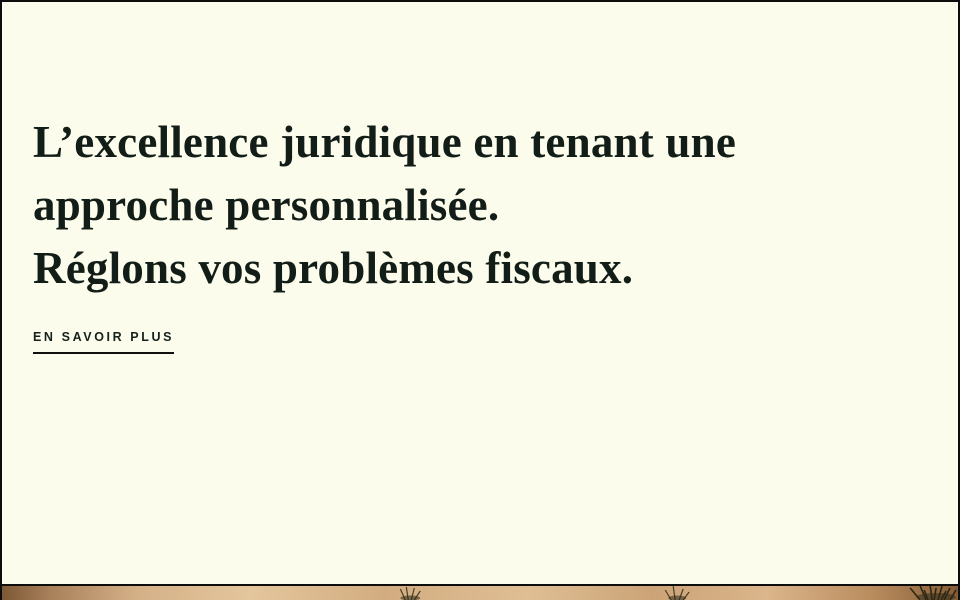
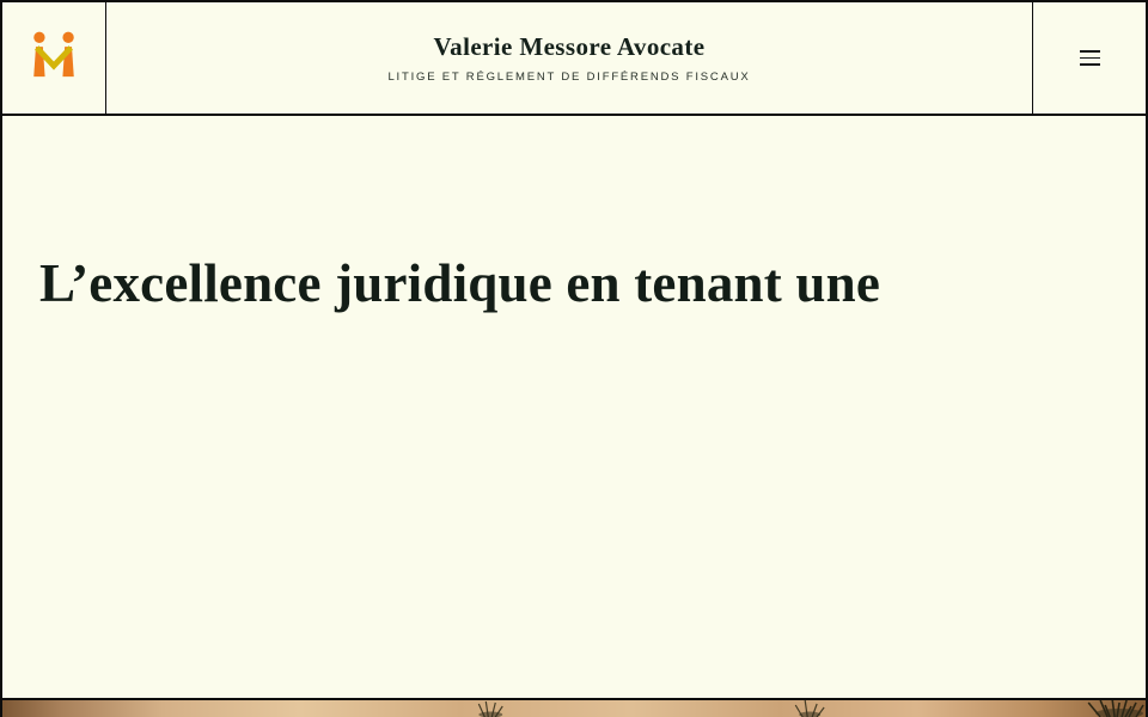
+ Valerie Messore Avocate
+ LITIGE ET RÉGLEMENT DE DIFFÉRENDS FISCAUX
  L’excellence juridique en tenant une
- approche personnalisée.
- Réglons vos problèmes fiscaux.
- EN SAVOIR PLUS
